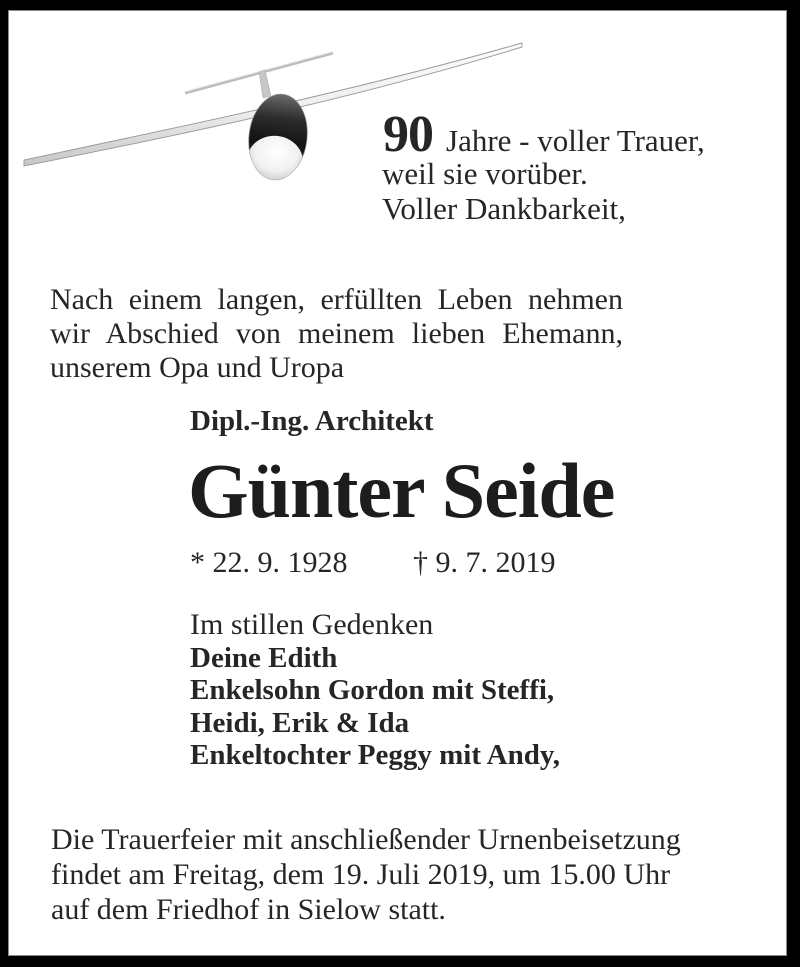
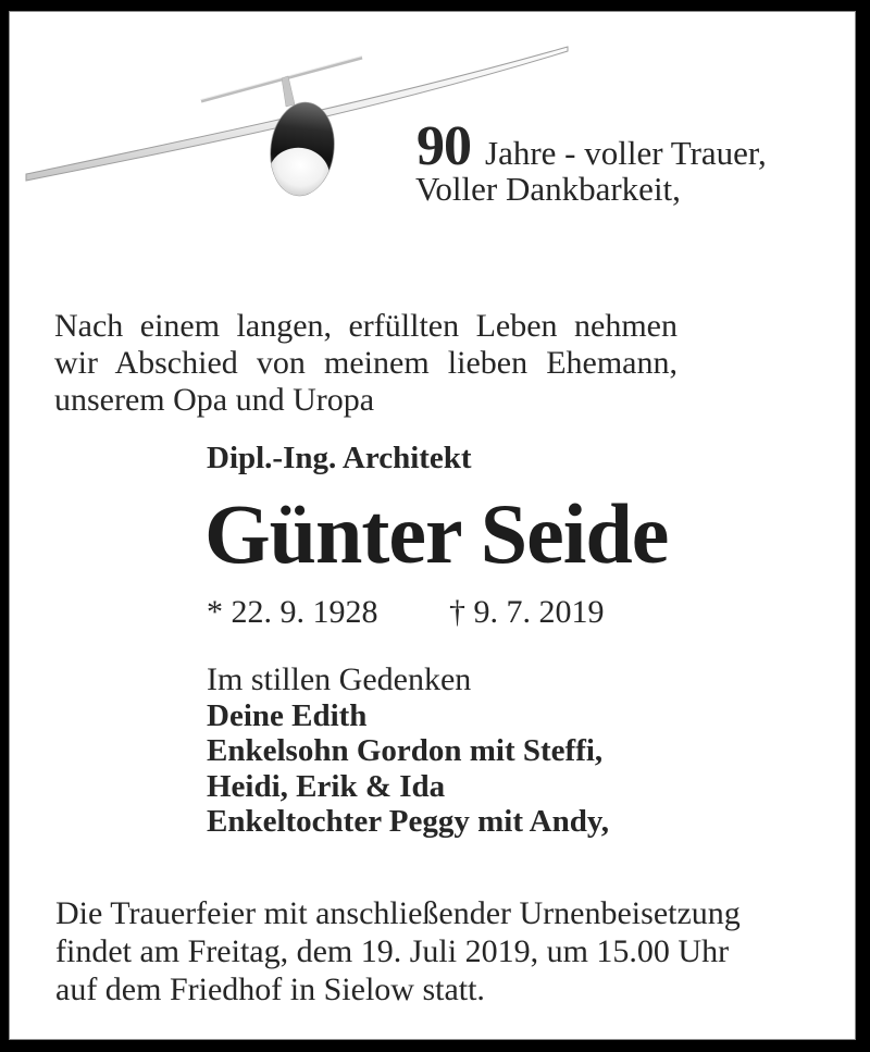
  90 Jahre - voller Trauer,
- weil sie vorüber.
  Voller Dankbarkeit,
  Nach einem langen, erfüllten Leben nehmen
  wir Abschied von meinem lieben Ehemann,
  unserem Opa und Uropa
  Dipl.-Ing. Architekt
  Günter Seide
  * 22. 9. 1928
  † 9. 7. 2019
  Im stillen Gedenken
  Deine Edith
  Enkelsohn Gordon mit Steffi,
  Heidi, Erik & Ida
  Enkeltochter Peggy mit Andy,
  Die Trauerfeier mit anschließender Urnenbeisetzung
  findet am Freitag, dem 19. Juli 2019, um 15.00 Uhr
  auf dem Friedhof in Sielow statt.
